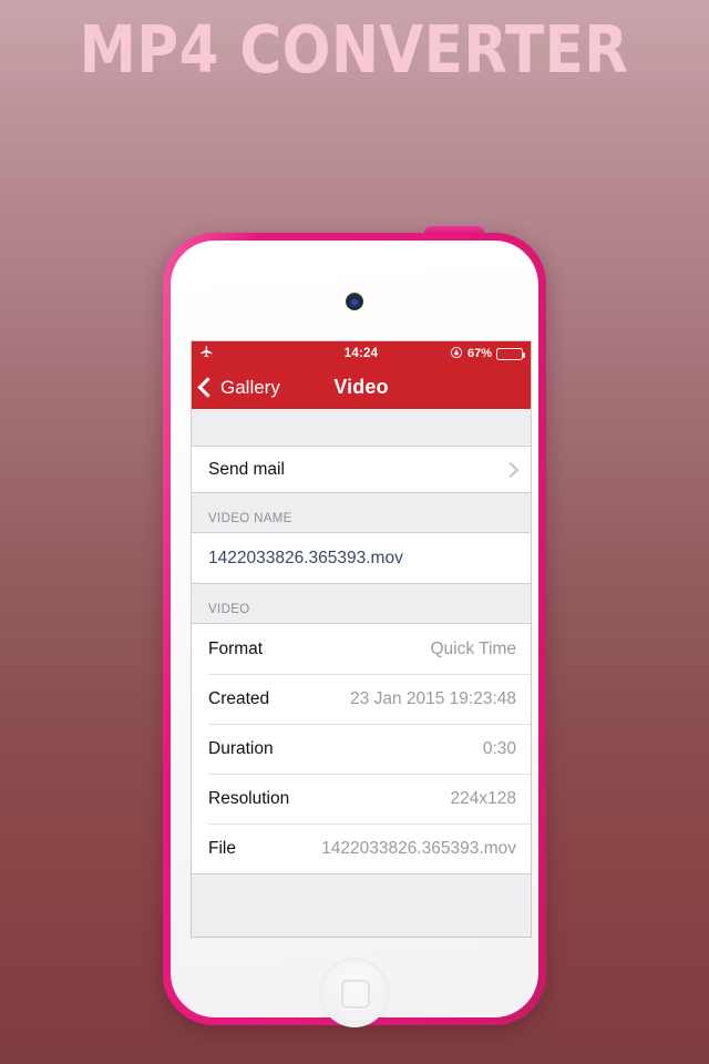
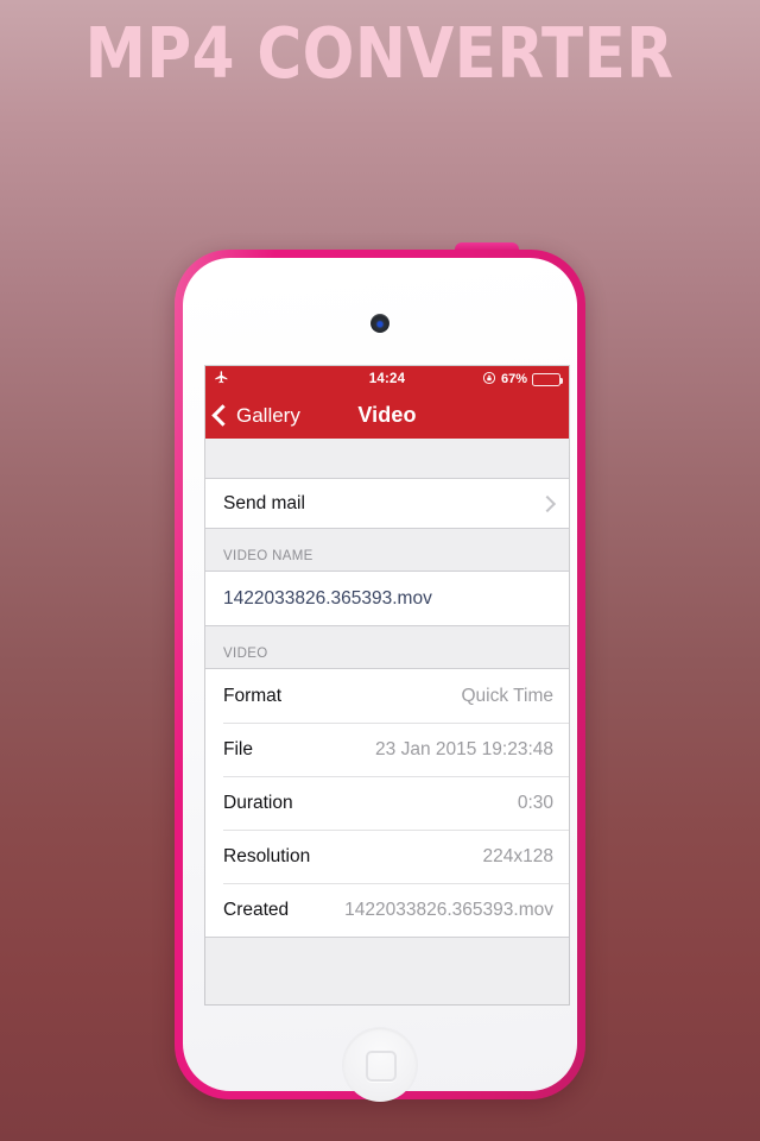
  MP4 CONVERTER
  14:24
  67%
  Gallery
  Video
  Send mail
  VIDEO NAME
  1422033826.365393.mov
  VIDEO
  Format
  Quick Time
- Created
+ File
  23 Jan 2015 19:23:48
  Duration
  0:30
  Resolution
  224x128
- File
+ Created
  1422033826.365393.mov
